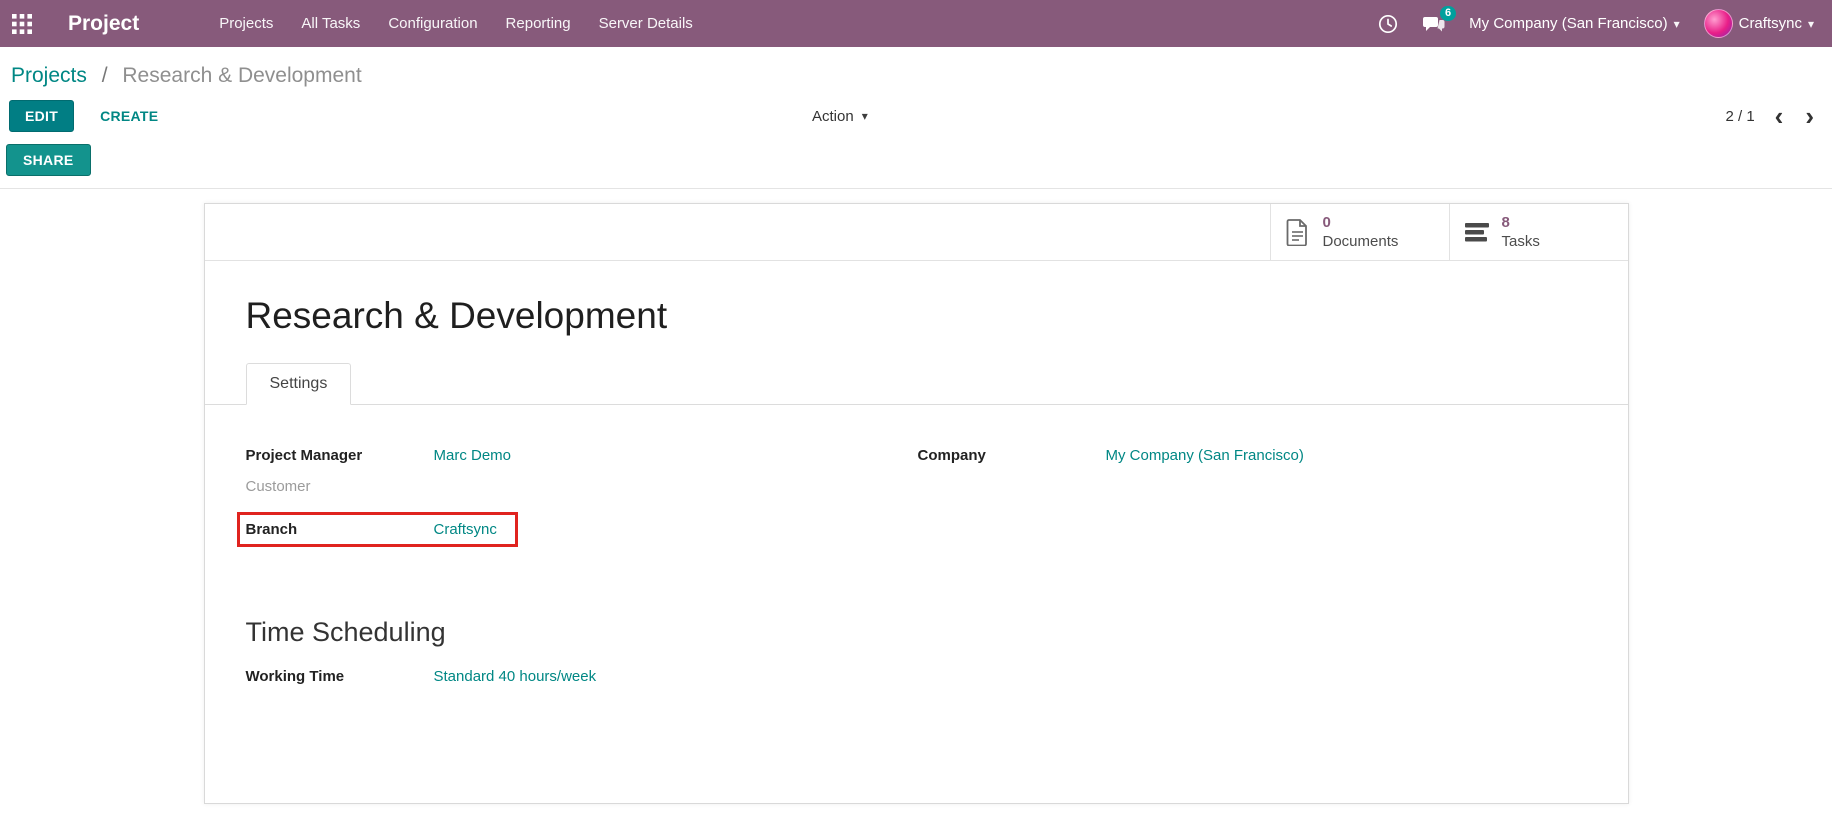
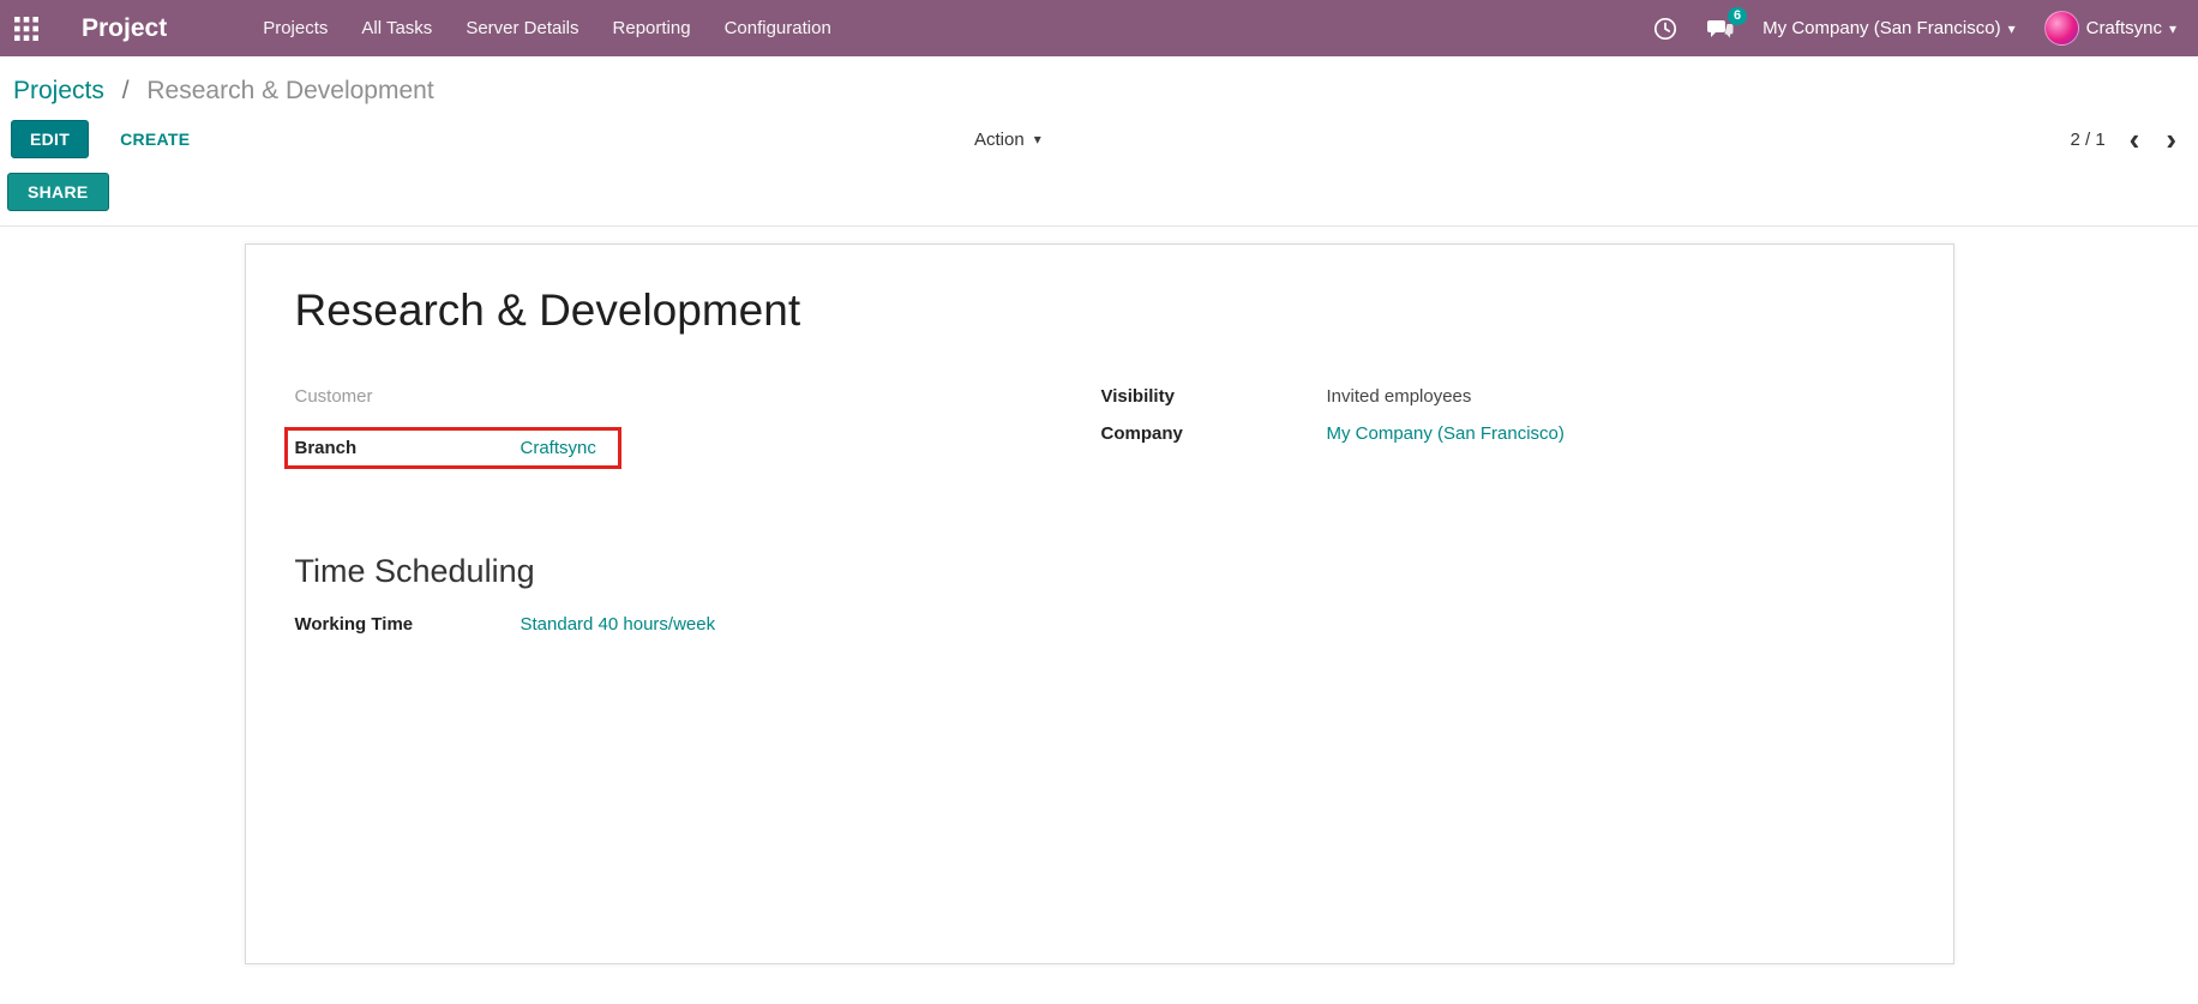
  Project
  Projects
  All Tasks
- Configuration
+ Server Details
  Reporting
- Server Details
+ Configuration
  6
  My Company (San Francisco)
  ▾
  Craftsync
  ▾
  Projects / Research & Development
  EDIT
  CREATE
  Action
  ▾
  2 / 1
  ‹
  ›
  SHARE
- 0
- Documents
- 8
- Tasks
  Research & Development
- Settings
- Project Manager
- Marc Demo
  Customer
  Branch
  Craftsync
+ Visibility
+ Invited employees
  Company
  My Company (San Francisco)
  Time Scheduling
  Working Time
  Standard 40 hours/week
